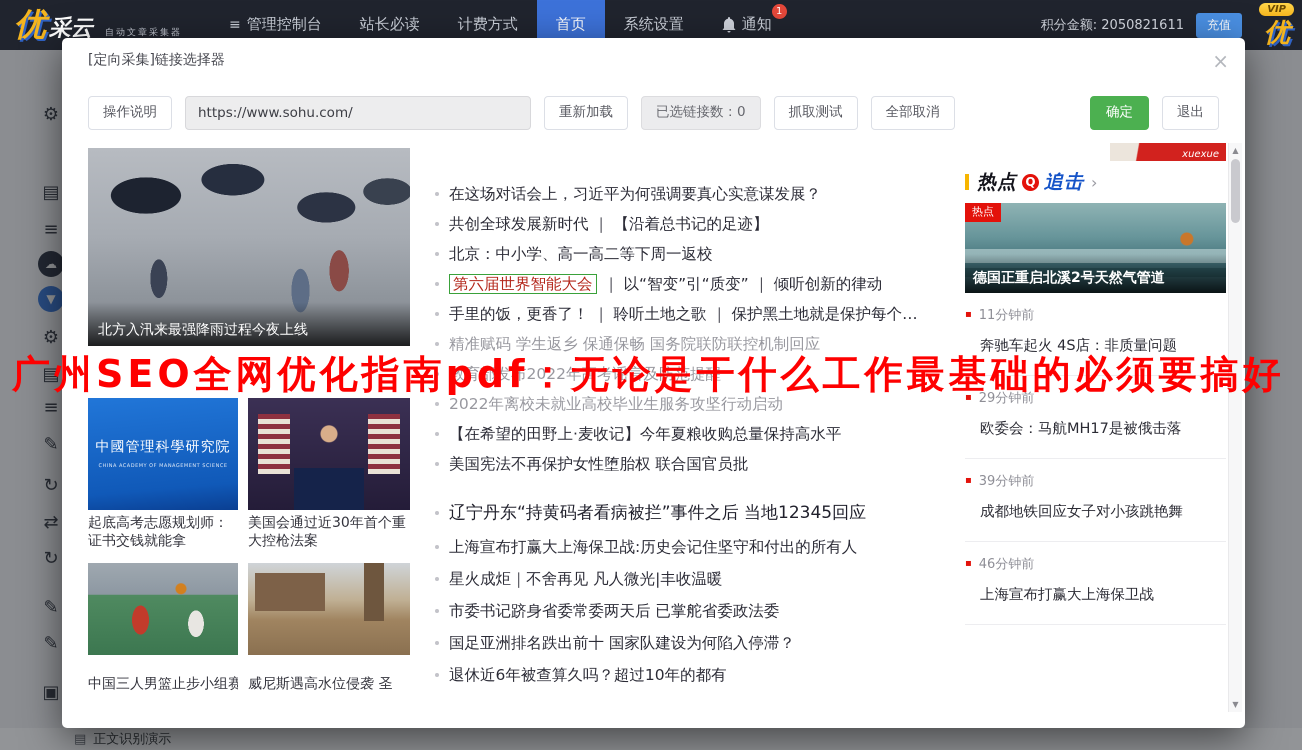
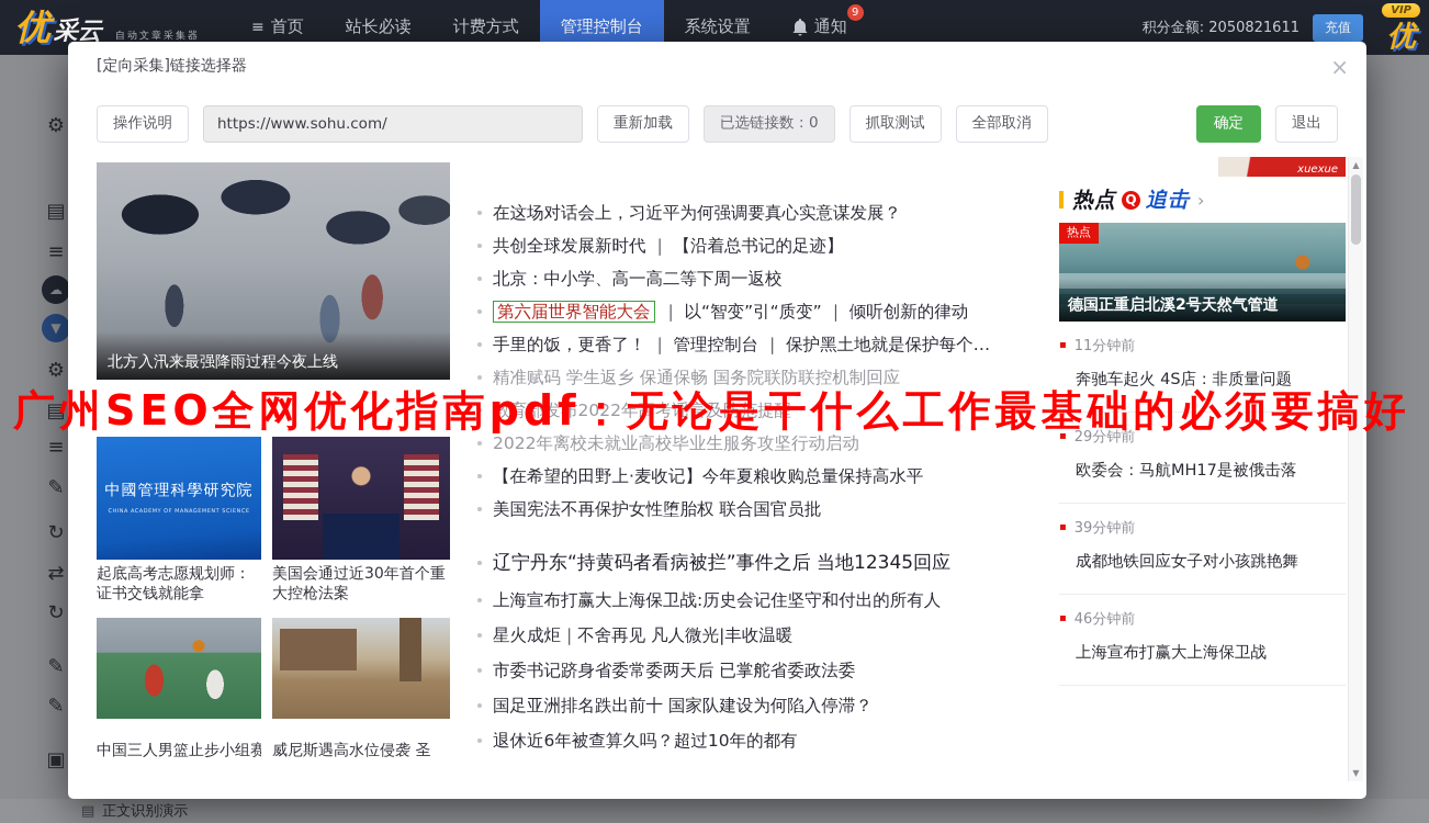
  ⚙
  ▤
  ≡
  ☁
  ▼
  ⚙
  ▤
  ≡
  ✎
  ↻
  ⇄
  ↻
  ✎
  ✎
  ▣
  ▤
  正文识别演示
  优
  采云
  自动文章采集器
  ≡
- 管理控制台
+ 首页
  站长必读
  计费方式
- 首页
+ 管理控制台
  系统设置
  通知
- 1
+ 9
  积分金额: 2050821611
  充值
  VIP
  优
  [定向采集]链接选择器
  ×
  操作说明
  https://www.sohu.com/
  重新加载
  已选链接数：0
  抓取测试
  全部取消
  确定
  退出
  xuexue
  北方入汛来最强降雨过程今夜上线
  中國管理科學研究院
  起底高考志愿规划师：证书交钱就能拿
  美国会通过近30年首个重大控枪法案
  中国三人男篮止步小组赛
  威尼斯遇高水位侵袭 圣
  在这场对话会上，习近平为何强调要真心实意谋发展？
  共创全球发展新时代 ｜ 【沿着总书记的足迹】
  北京：中小学、高一高二等下周一返校
  第六届世界智能大会 ｜ 以“智变”引“质变” ｜ 倾听创新的律动
- 手里的饭，更香了！ ｜ 聆听土地之歌 ｜ 保护黑土地就是保护每个…
+ 手里的饭，更香了！ ｜ 管理控制台 ｜ 保护黑土地就是保护每个…
  精准赋码 学生返乡 保通保畅 国务院联防联控机制回应
  教育部发布2022年高考谣言及防范提醒
  2022年离校未就业高校毕业生服务攻坚行动启动
  【在希望的田野上·麦收记】今年夏粮收购总量保持高水平
  美国宪法不再保护女性堕胎权 联合国官员批
  辽宁丹东“持黄码者看病被拦”事件之后 当地12345回应
  上海宣布打赢大上海保卫战:历史会记住坚守和付出的所有人
  星火成炬｜不舍再见 凡人微光|丰收温暖
  市委书记跻身省委常委两天后 已掌舵省委政法委
  国足亚洲排名跌出前十 国家队建设为何陷入停滞？
  退休近6年被查算久吗？超过10年的都有
  热点
  Q
  追击
  ›
  热点
  德国正重启北溪2号天然气管道
  ▪
  11分钟前
  奔驰车起火 4S店：非质量问题
  ▪
  29分钟前
  欧委会：马航MH17是被俄击落
  ▪
  39分钟前
  成都地铁回应女子对小孩跳艳舞
  ▪
  46分钟前
  上海宣布打赢大上海保卫战
  ▲
  ▼
  广州SEO全网优化指南pdf：无论是干什么工作最基础的必须要搞好
